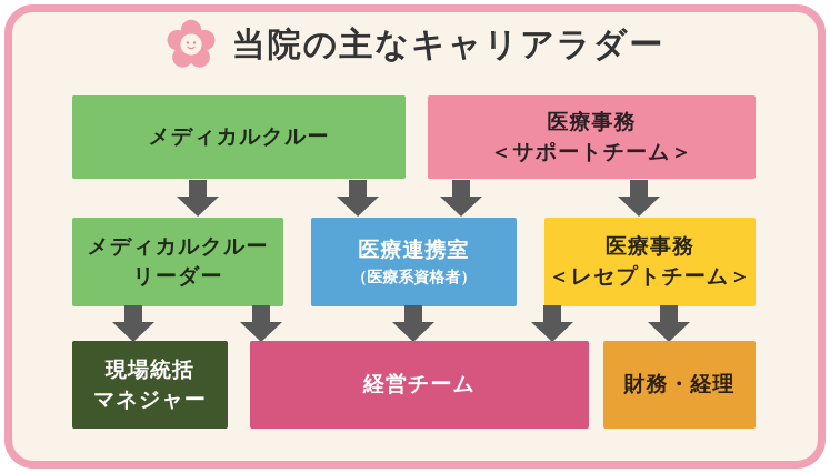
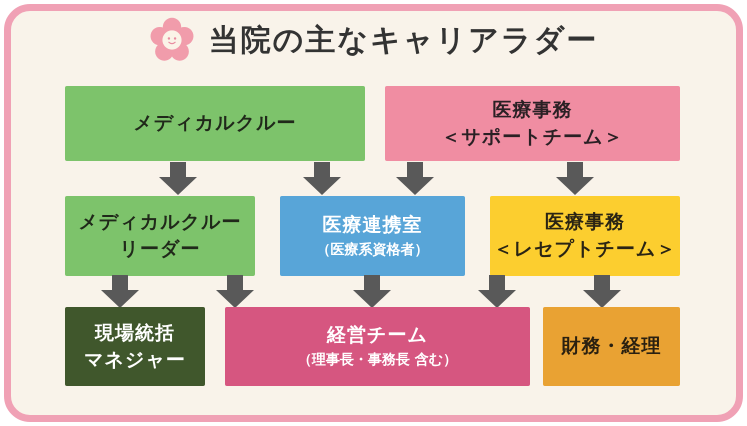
  当院の主なキャリアラダー
  メディカルクルー
  医療事務
  ＜サポートチーム＞
  メディカルクルー
  リーダー
  医療連携室
  （医療系資格者）
  医療事務
  ＜レセプトチーム＞
  現場統括
  マネジャー
  経営チーム
+ （理事長・事務長 含む）
  財務・経理
